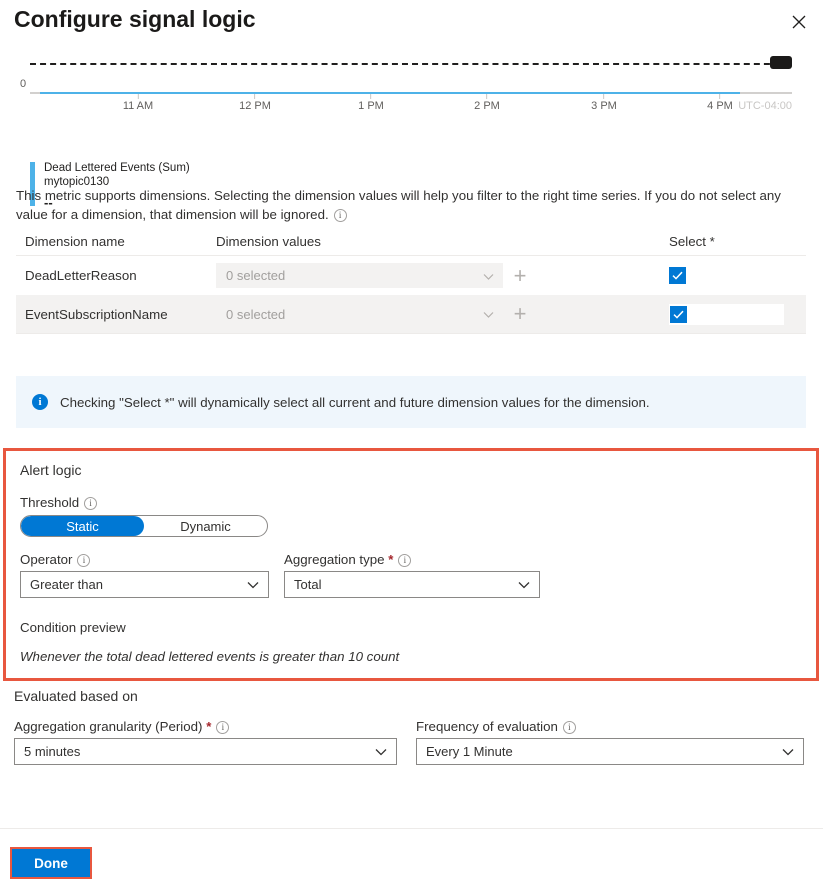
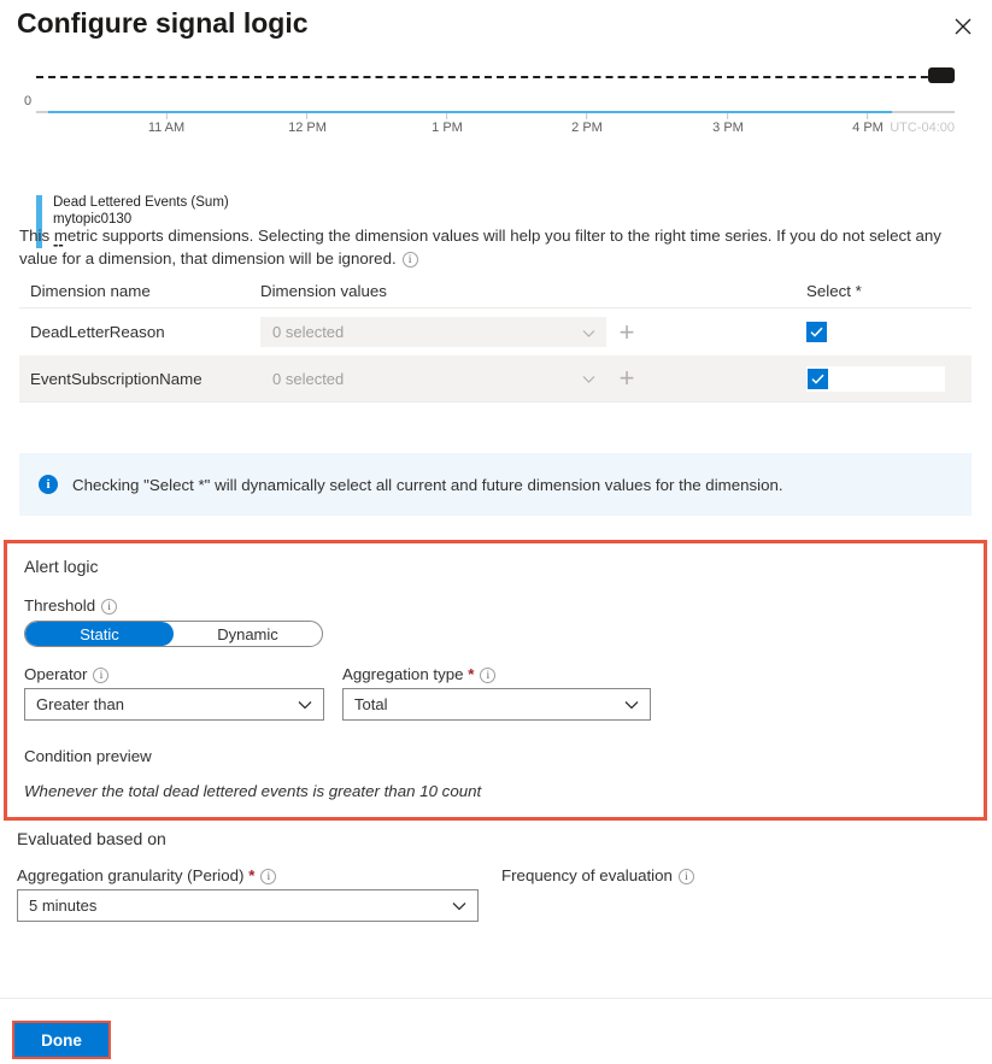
  Configure signal logic
  0
  11 AM
  12 PM
  1 PM
  2 PM
  3 PM
  4 PM
  UTC-04:00
  Dead Lettered Events (Sum)
  mytopic0130
  --
  This metric supports dimensions. Selecting the dimension values will help you filter to the right time series. If you do not select any value for a dimension, that dimension will be ignored. i
  Dimension name
  Dimension values
  Select *
  DeadLetterReason
  0 selected
  +
  EventSubscriptionName
  0 selected
  +
  i
  Checking "Select *" will dynamically select all current and future dimension values for the dimension.
  Alert logic
  Threshold i
  Static
  Dynamic
  Operator i
  Greater than
  Aggregation type * i
  Total
  Condition preview
  Whenever the total dead lettered events is greater than 10 count
  Evaluated based on
  Aggregation granularity (Period) * i
  5 minutes
  Frequency of evaluation i
- Every 1 Minute
  Done
